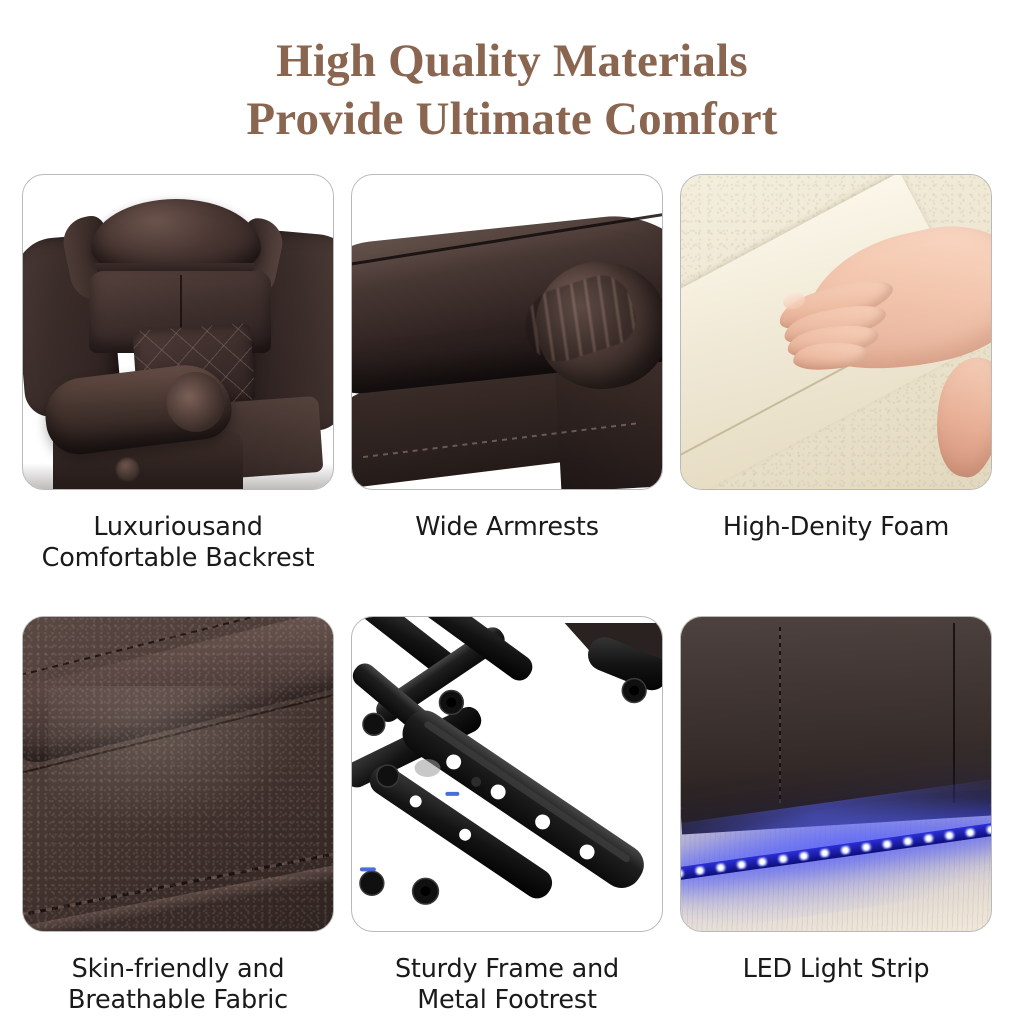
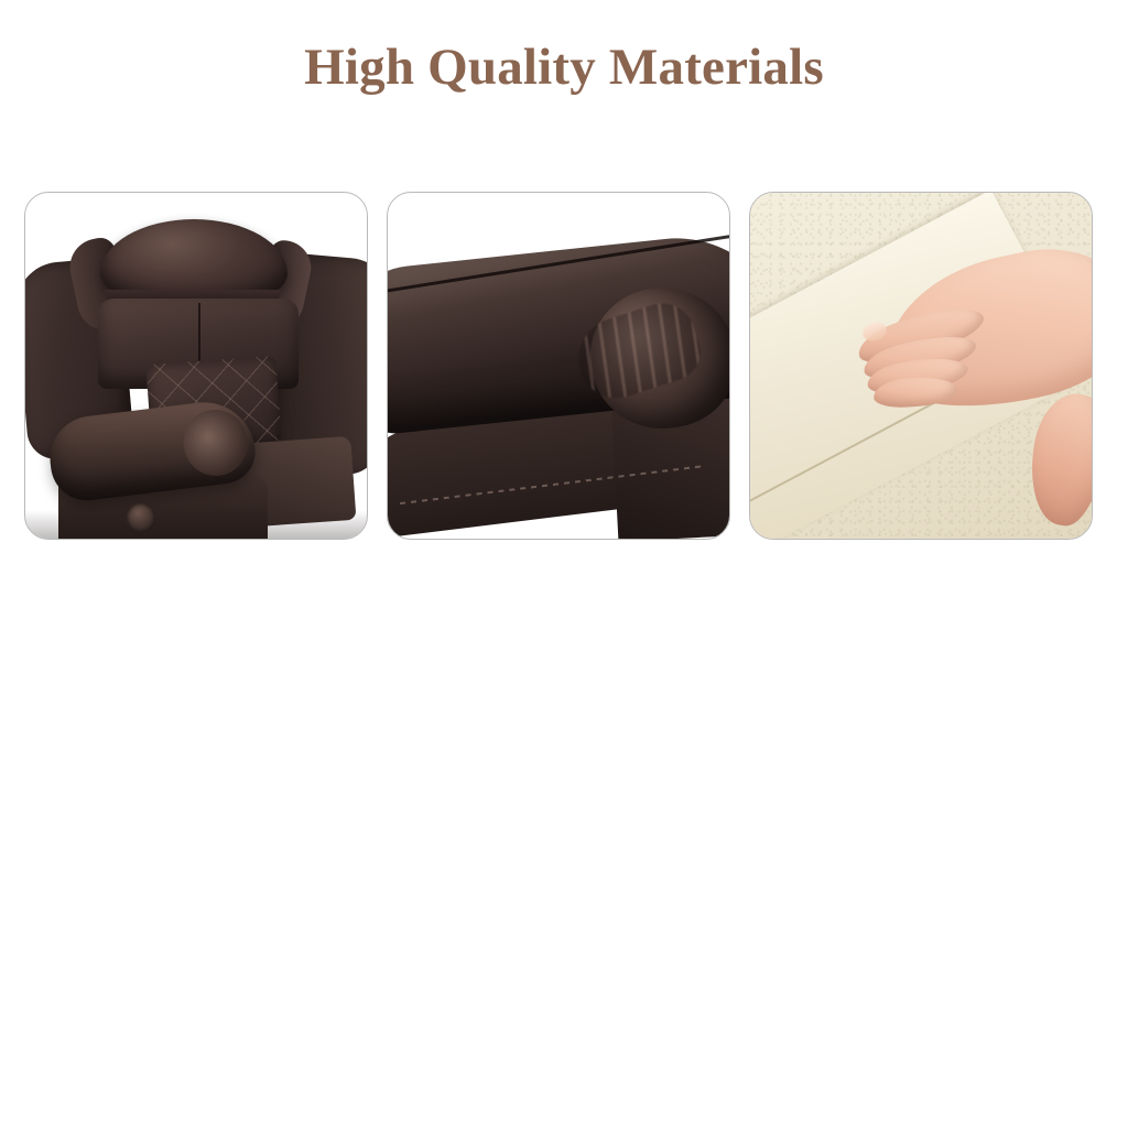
  High Quality Materials
- Provide Ultimate Comfort
- Luxuriousand
- Comfortable Backrest
- Wide Armrests
- High-Denity Foam
- Skin-friendly and
- Breathable Fabric
- Sturdy Frame and
- Metal Footrest
- LED Light Strip
